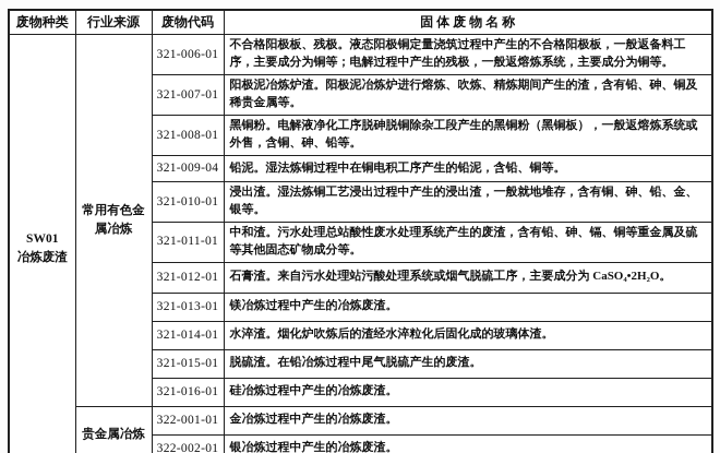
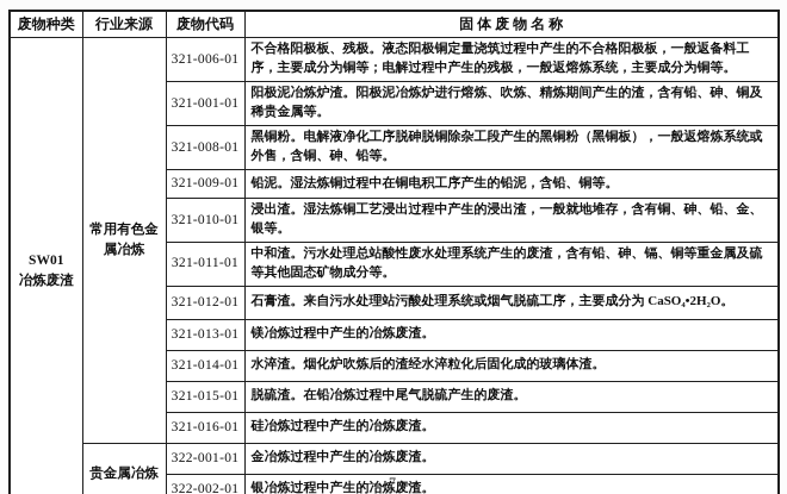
  废物种类	行业来源	废物代码	固 体 废 物 名 称
  SW01 冶炼废渣	常用有色金属冶炼	321-006-01	不合格阳极板、残极。液态阳极铜定量浇筑过程中产生的不合格阳极板，一般返备料工序，主要成分为铜等；电解过程中产生的残极，一般返熔炼系统，主要成分为铜等。
- 321-007-01	阳极泥冶炼炉渣。阳极泥冶炼炉进行熔炼、吹炼、精炼期间产生的渣，含有铅、砷、铜及稀贵金属等。
+ 321-001-01	阳极泥冶炼炉渣。阳极泥冶炼炉进行熔炼、吹炼、精炼期间产生的渣，含有铅、砷、铜及稀贵金属等。
  321-008-01	黑铜粉。电解液净化工序脱砷脱铜除杂工段产生的黑铜粉（黑铜板），一般返熔炼系统或外售，含铜、砷、铅等。
- 321-009-04	铅泥。湿法炼铜过程中在铜电积工序产生的铅泥，含铅、铜等。
+ 321-009-01	铅泥。湿法炼铜过程中在铜电积工序产生的铅泥，含铅、铜等。
  321-010-01	浸出渣。湿法炼铜工艺浸出过程中产生的浸出渣，一般就地堆存，含有铜、砷、铅、金、银等。
  321-011-01	中和渣。污水处理总站酸性废水处理系统产生的废渣，含有铅、砷、镉、铜等重金属及硫等其他固态矿物成分等。
  321-012-01	石膏渣。来自污水处理站污酸处理系统或烟气脱硫工序，主要成分为 CaSO₄•2H₂O。
  321-013-01	镁冶炼过程中产生的冶炼废渣。
  321-014-01	水淬渣。烟化炉吹炼后的渣经水淬粒化后固化成的玻璃体渣。
  321-015-01	脱硫渣。在铅冶炼过程中尾气脱硫产生的废渣。
  321-016-01	硅冶炼过程中产生的冶炼废渣。
  贵金属冶炼	322-001-01	金冶炼过程中产生的冶炼废渣。
  322-002-01	银冶炼过程中产生的冶炼废渣。
+ — 7 —
